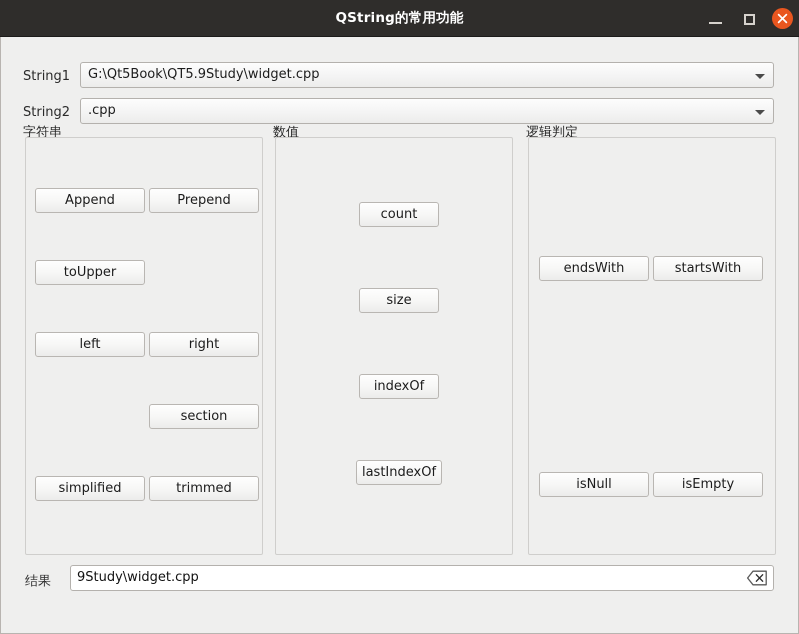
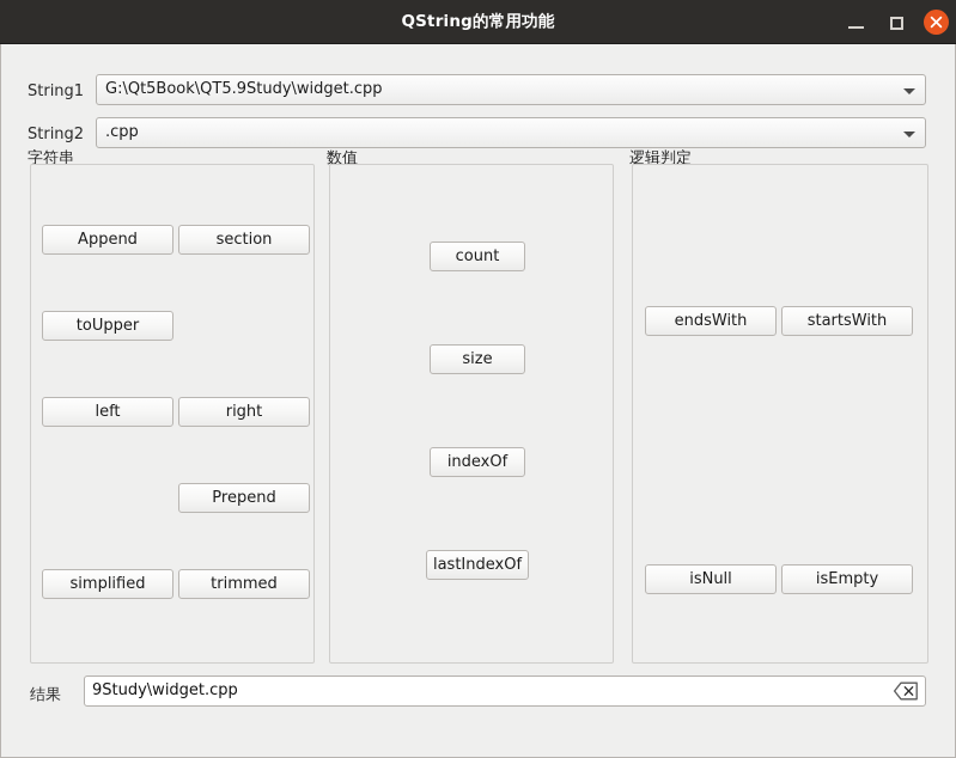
  QString的常用功能
  String1
  G:\Qt5Book\QT5.9Study\widget.cpp
  String2
  .cpp
  字符串
  Append
- Prepend
+ section
  toUpper
  left
  right
- section
+ Prepend
  simplified
  trimmed
  数值
  count
  size
  indexOf
  lastIndexOf
  逻辑判定
  endsWith
  startsWith
  isNull
  isEmpty
  结果
  9Study\widget.cpp
